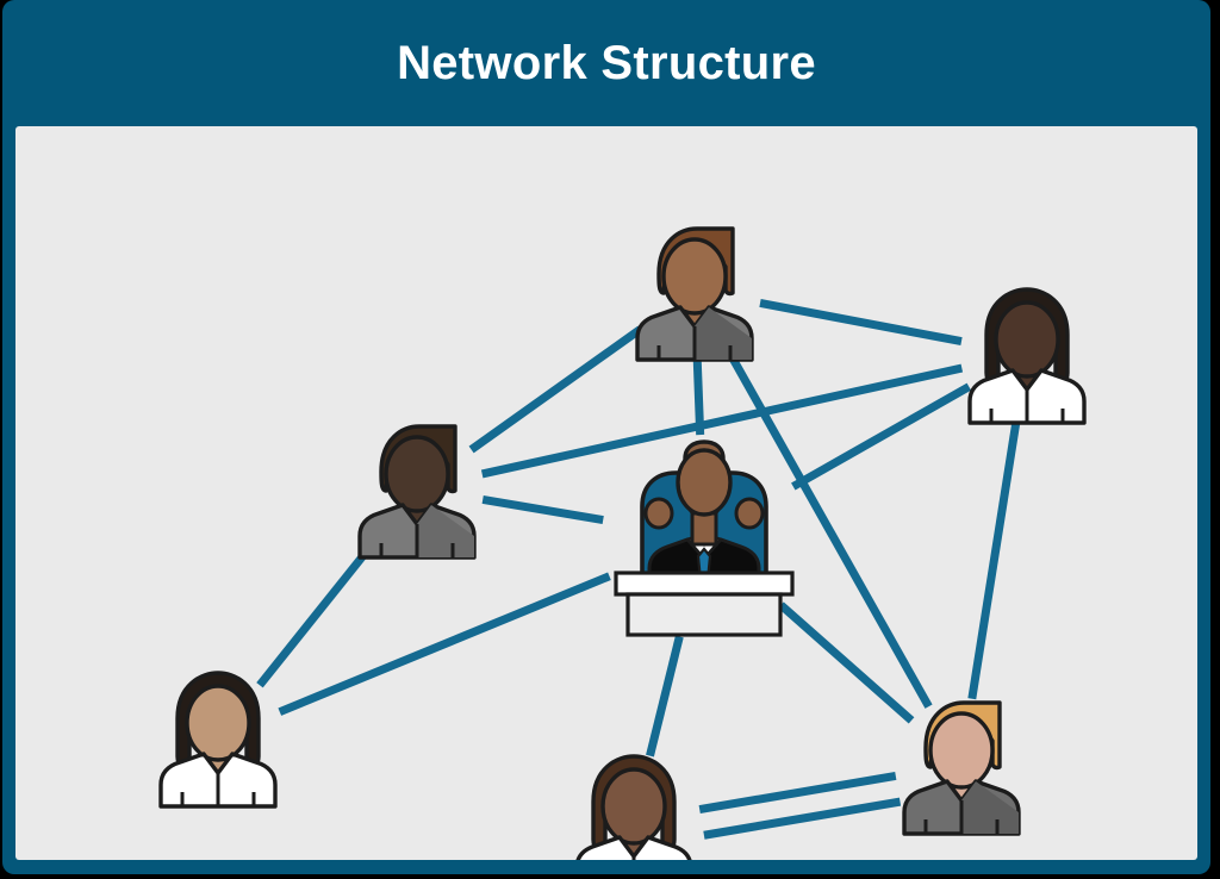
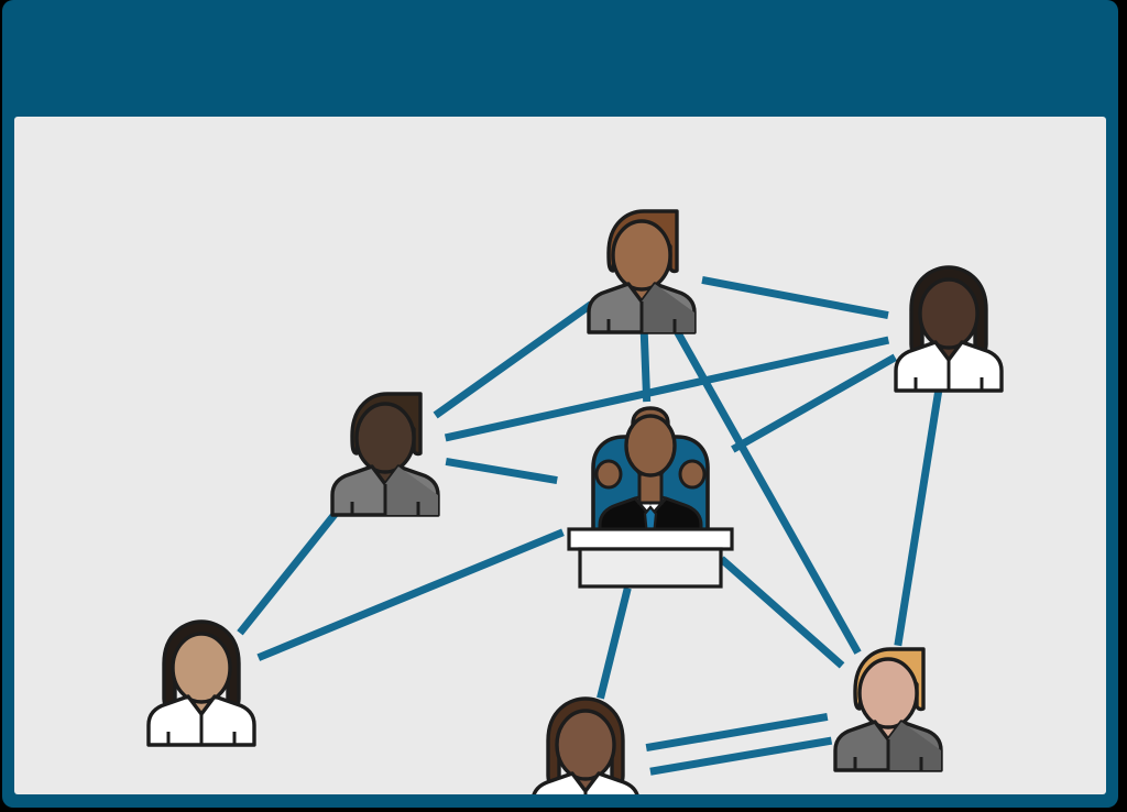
- Network Structure
